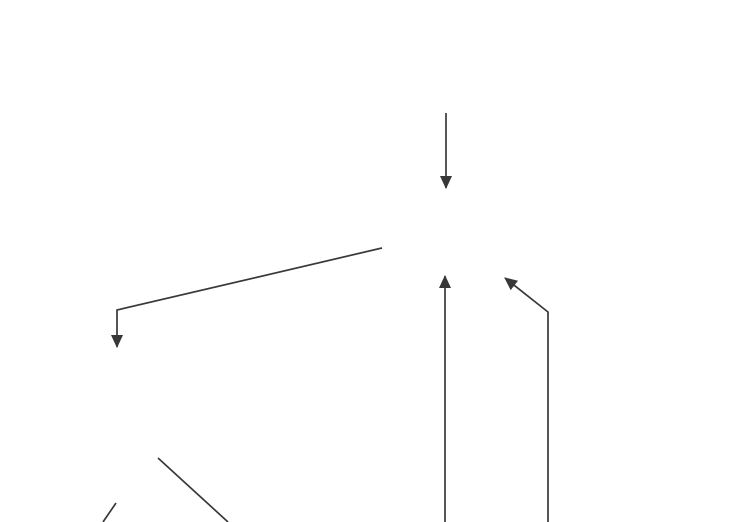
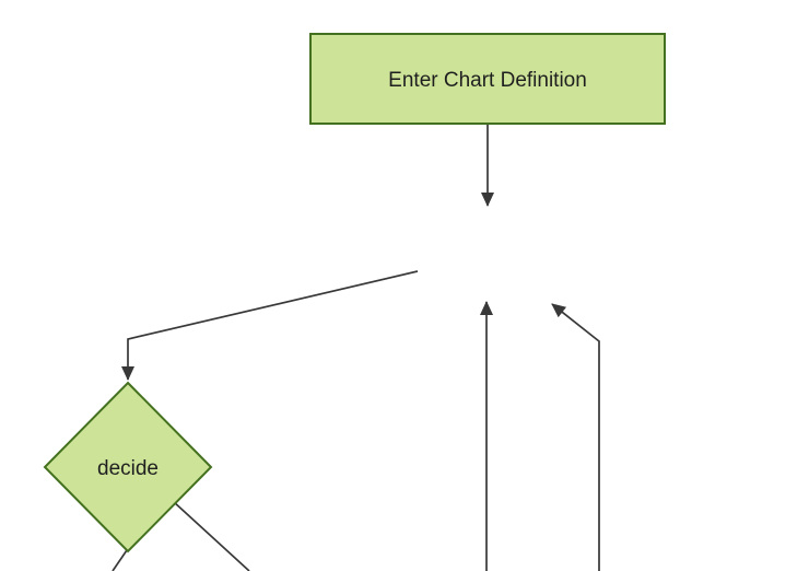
+ Enter Chart Definition
+ decide
